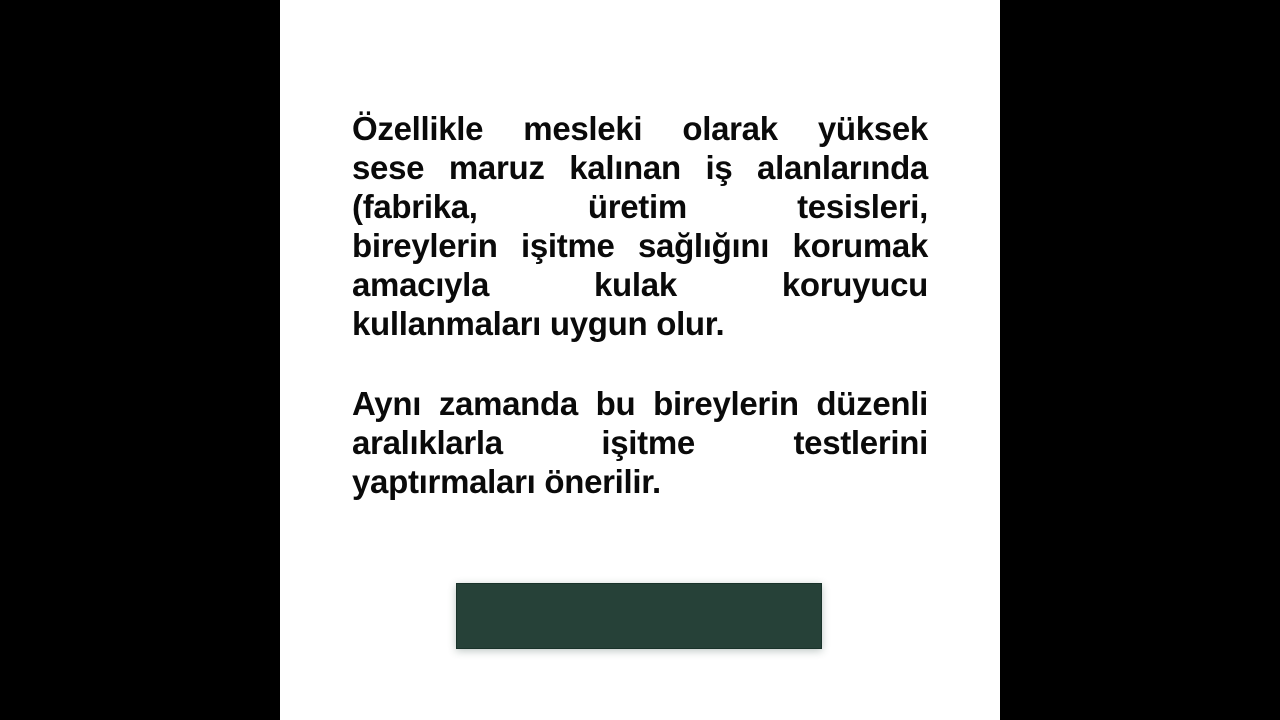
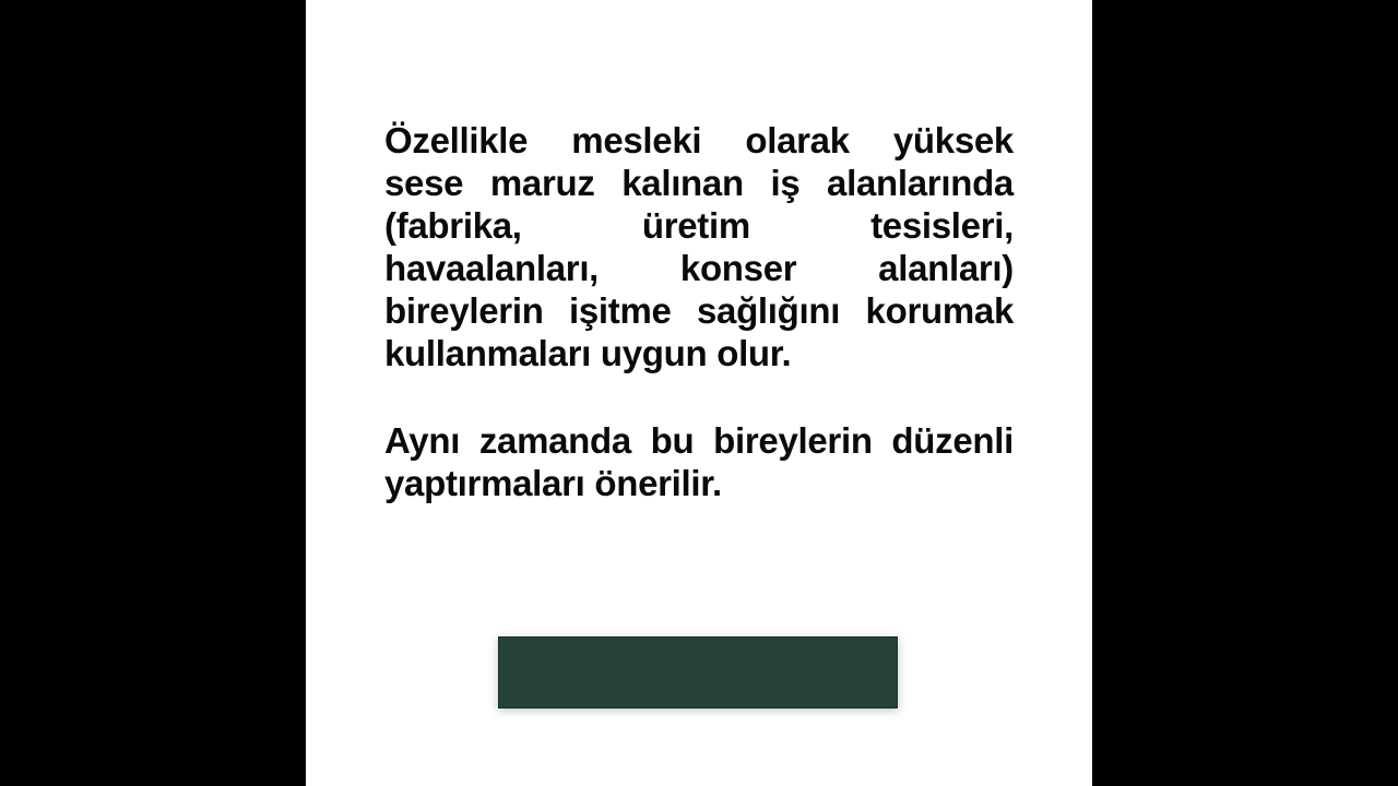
  Özellikle mesleki olarak yüksek
  sese maruz kalınan iş alanlarında
  (fabrika, üretim tesisleri,
+ havaalanları, konser alanları)
  bireylerin işitme sağlığını korumak
- amacıyla kulak koruyucu
  kullanmaları uygun olur.
  Aynı zamanda bu bireylerin düzenli
- aralıklarla işitme testlerini
  yaptırmaları önerilir.
